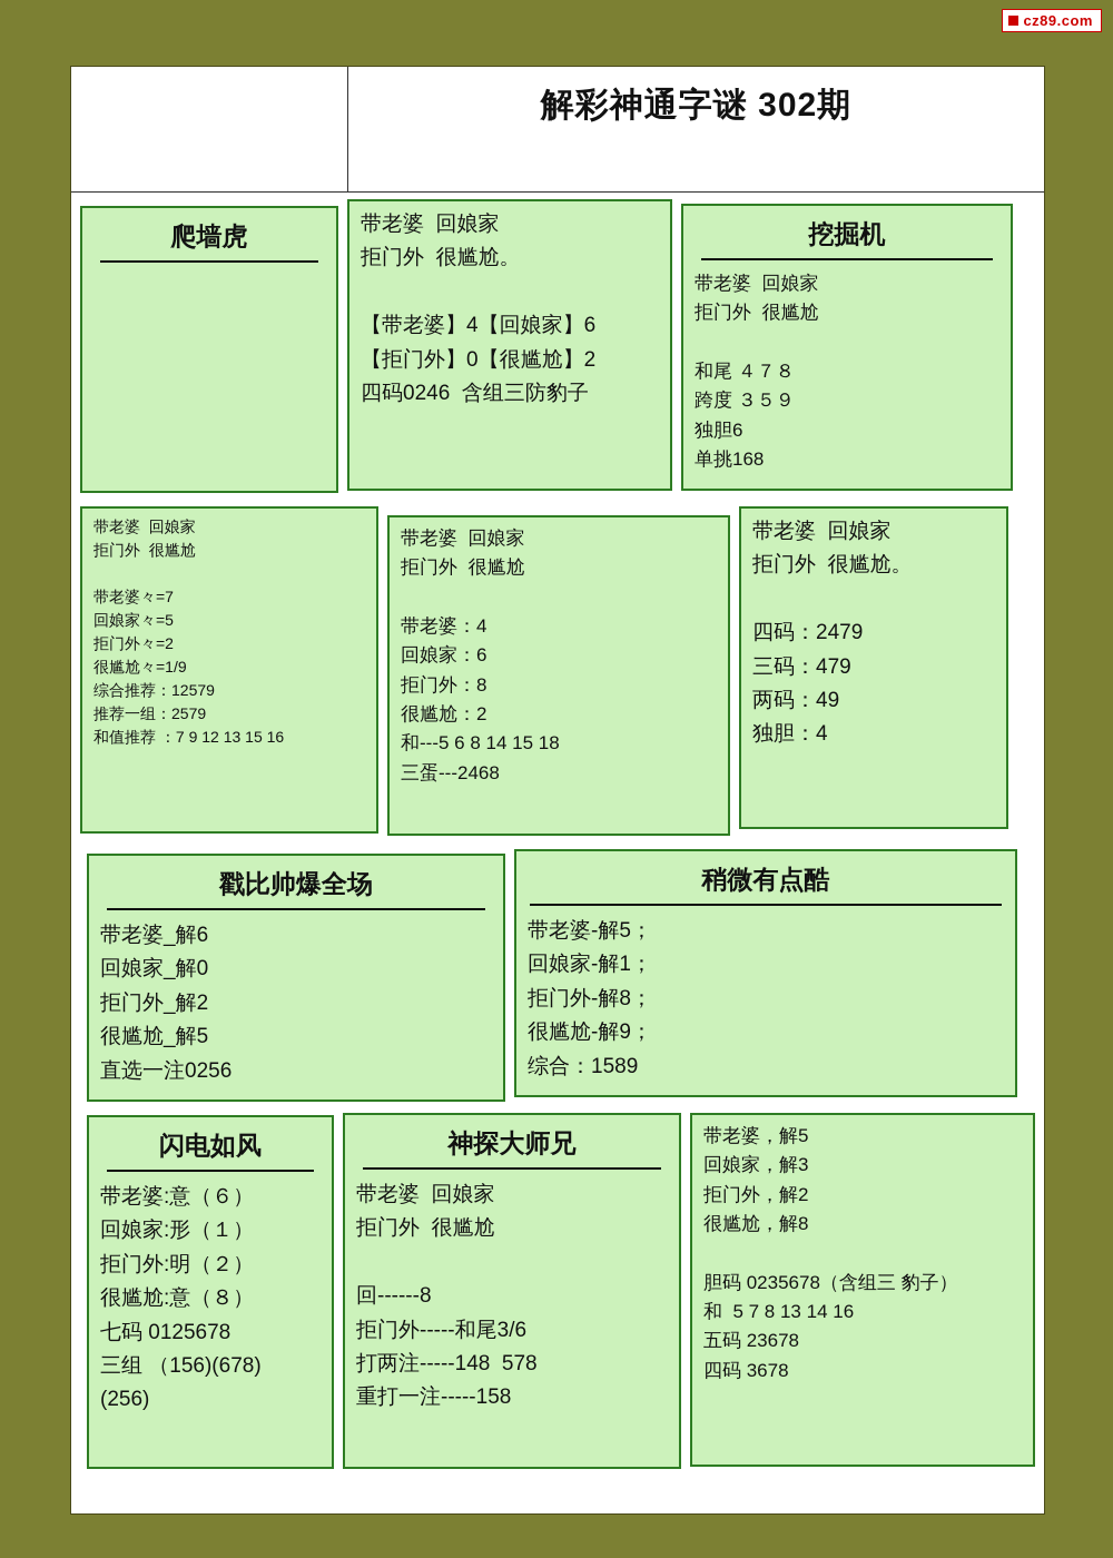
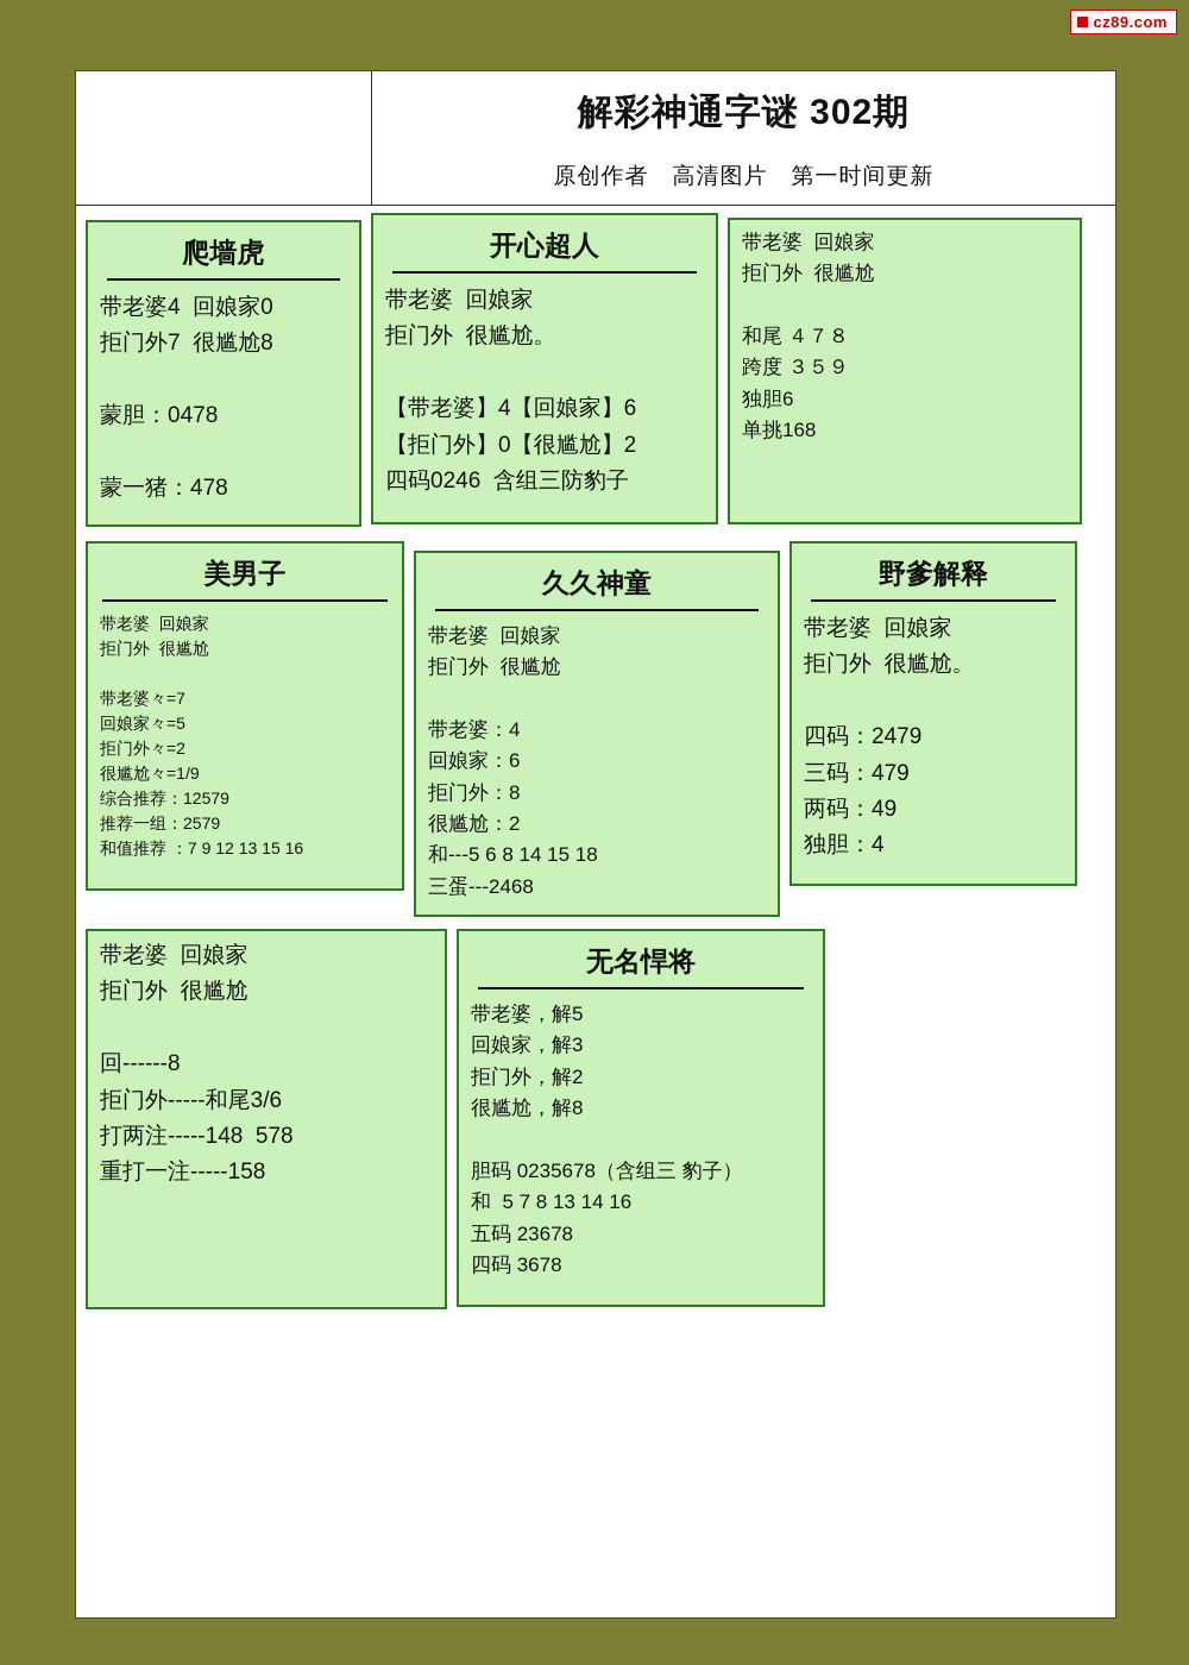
  cz89.com
  解彩神通字谜 302期
+ 原创作者 高清图片 第一时间更新
  爬墙虎
+ 带老婆4 回娘家0
+ 拒门外7 很尴尬8
+ 蒙胆：0478
+ 蒙一猪：478
+ 开心超人
  带老婆 回娘家
  拒门外 很尴尬。
  【带老婆】4【回娘家】6
  【拒门外】0【很尴尬】2
  四码0246 含组三防豹子
- 挖掘机
  带老婆 回娘家
  拒门外 很尴尬
  和尾 ４７８
  跨度 ３５９
  独胆6
  单挑168
+ 美男子
  带老婆 回娘家
  拒门外 很尴尬
  带老婆々=7
  回娘家々=5
  拒门外々=2
  很尴尬々=1/9
  综合推荐：12579
  推荐一组：2579
  和值推荐 ：7 9 12 13 15 16
+ 久久神童
  带老婆 回娘家
  拒门外 很尴尬
  带老婆：4
  回娘家：6
  拒门外：8
  很尴尬：2
  和---5 6 8 14 15 18
  三蛋---2468
+ 野爹解释
  带老婆 回娘家
  拒门外 很尴尬。
  四码：2479
  三码：479
  两码：49
  独胆：4
- 戳比帅爆全场
- 带老婆_解6
- 回娘家_解0
- 拒门外_解2
- 很尴尬_解5
- 直选一注0256
- 稍微有点酷
- 带老婆-解5；
- 回娘家-解1；
- 拒门外-解8；
- 很尴尬-解9；
- 综合：1589
- 闪电如风
- 带老婆:意（６）
- 回娘家:形（１）
- 拒门外:明（２）
- 很尴尬:意（８）
- 七码 0125678
- 三组 （156)(678)
- (256)
- 神探大师兄
  带老婆 回娘家
  拒门外 很尴尬
  回------8
  拒门外-----和尾3/6
  打两注-----148 578
  重打一注-----158
+ 无名悍将
  带老婆，解5
  回娘家，解3
  拒门外，解2
  很尴尬，解8
  胆码 0235678（含组三 豹子）
  和 5 7 8 13 14 16
  五码 23678
  四码 3678
